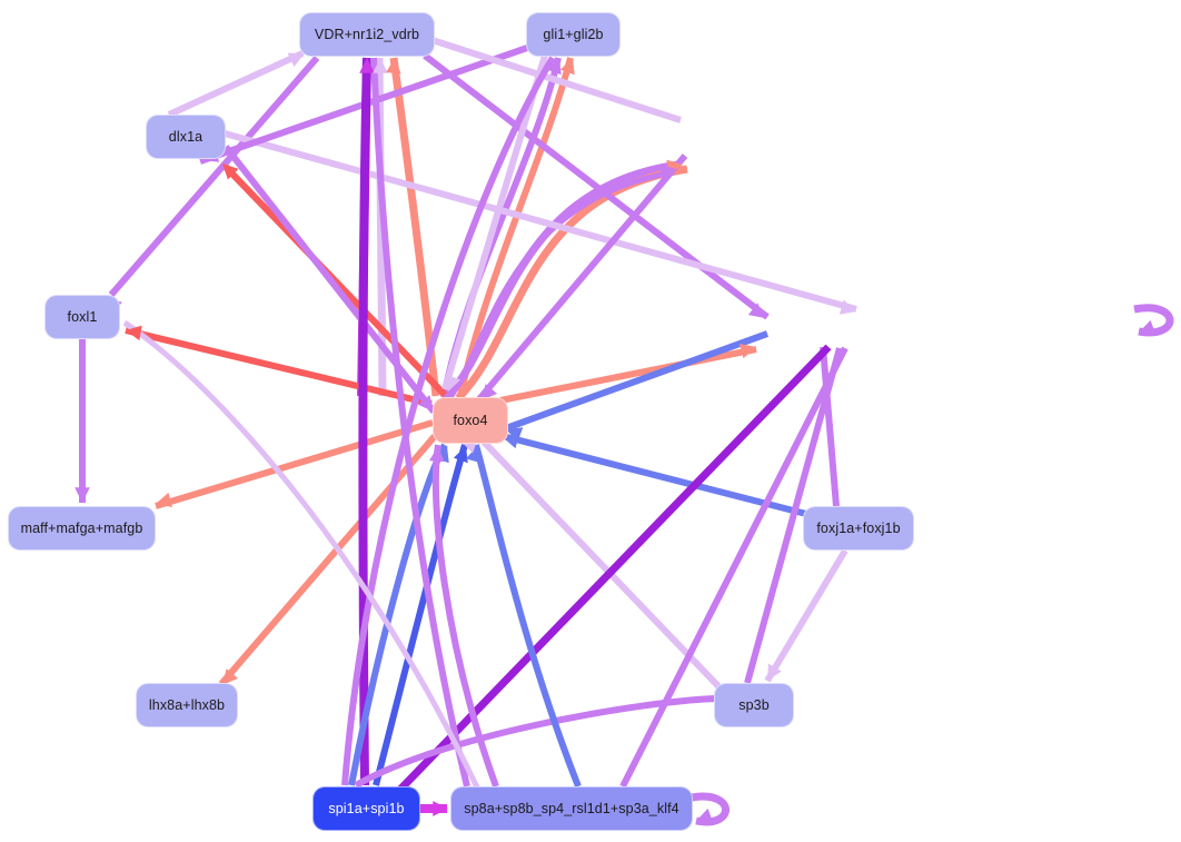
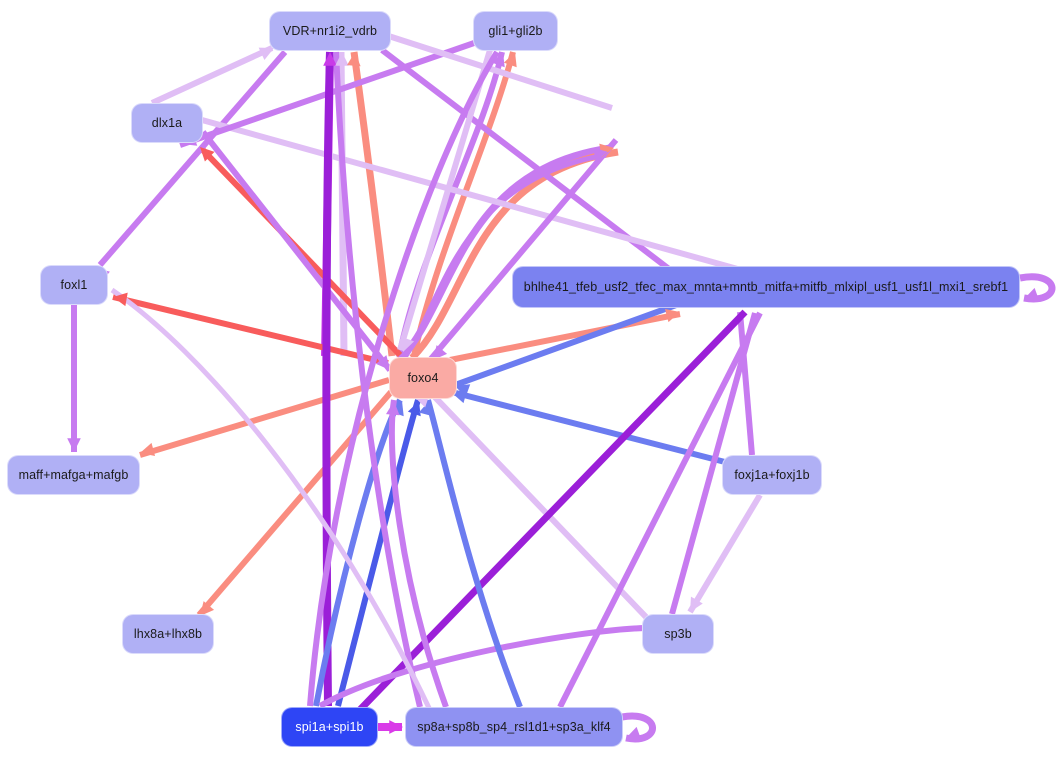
  VDR+nr1i2_vdrb
  gli1+gli2b
  dlx1a
  foxl1
+ bhlhe41_tfeb_usf2_tfec_max_mnta+mntb_mitfa+mitfb_mlxipl_usf1_usf1l_mxi1_srebf1
  foxo4
  maff+mafga+mafgb
  foxj1a+foxj1b
  lhx8a+lhx8b
  sp3b
  spi1a+spi1b
  sp8a+sp8b_sp4_rsl1d1+sp3a_klf4
